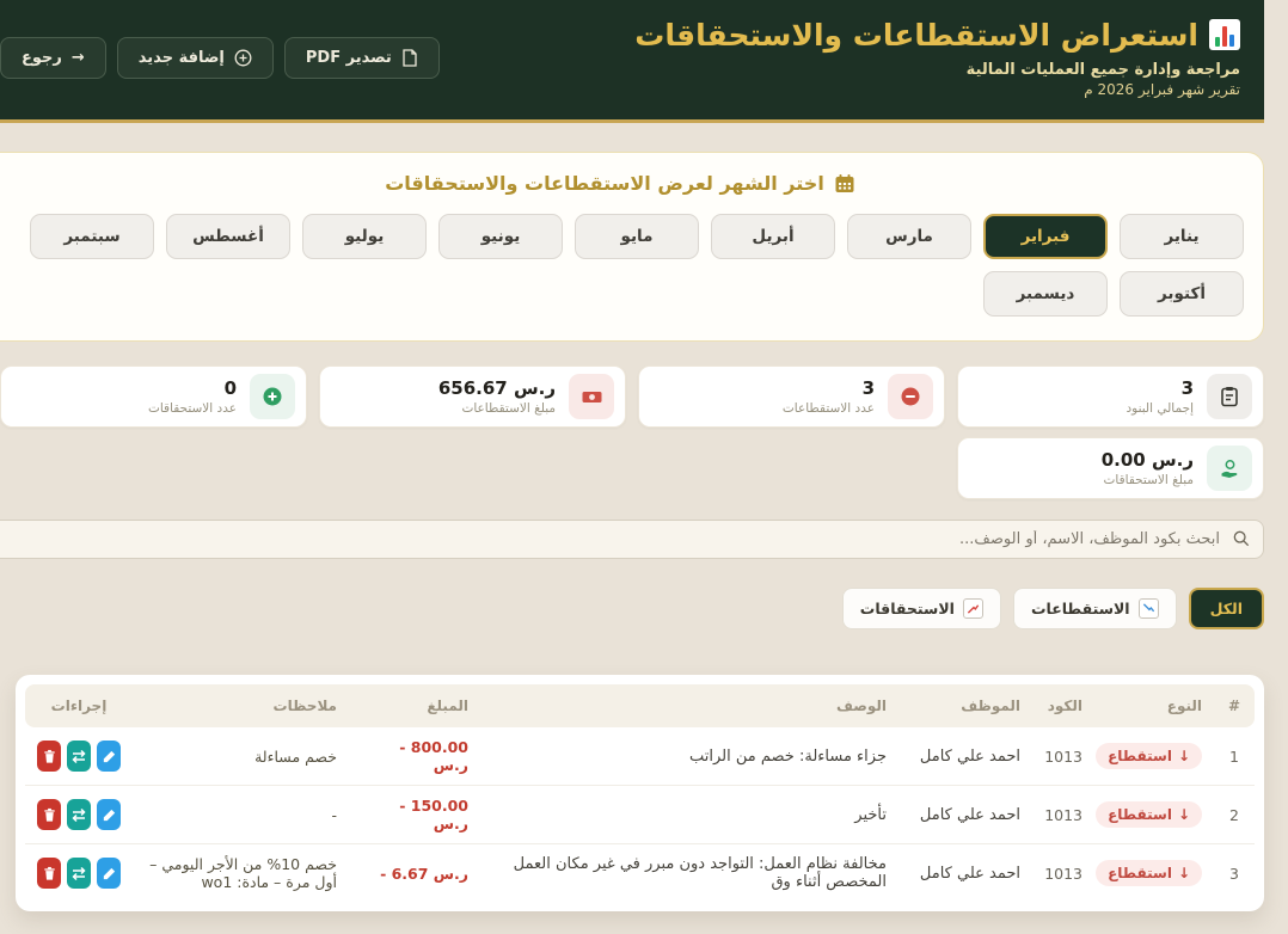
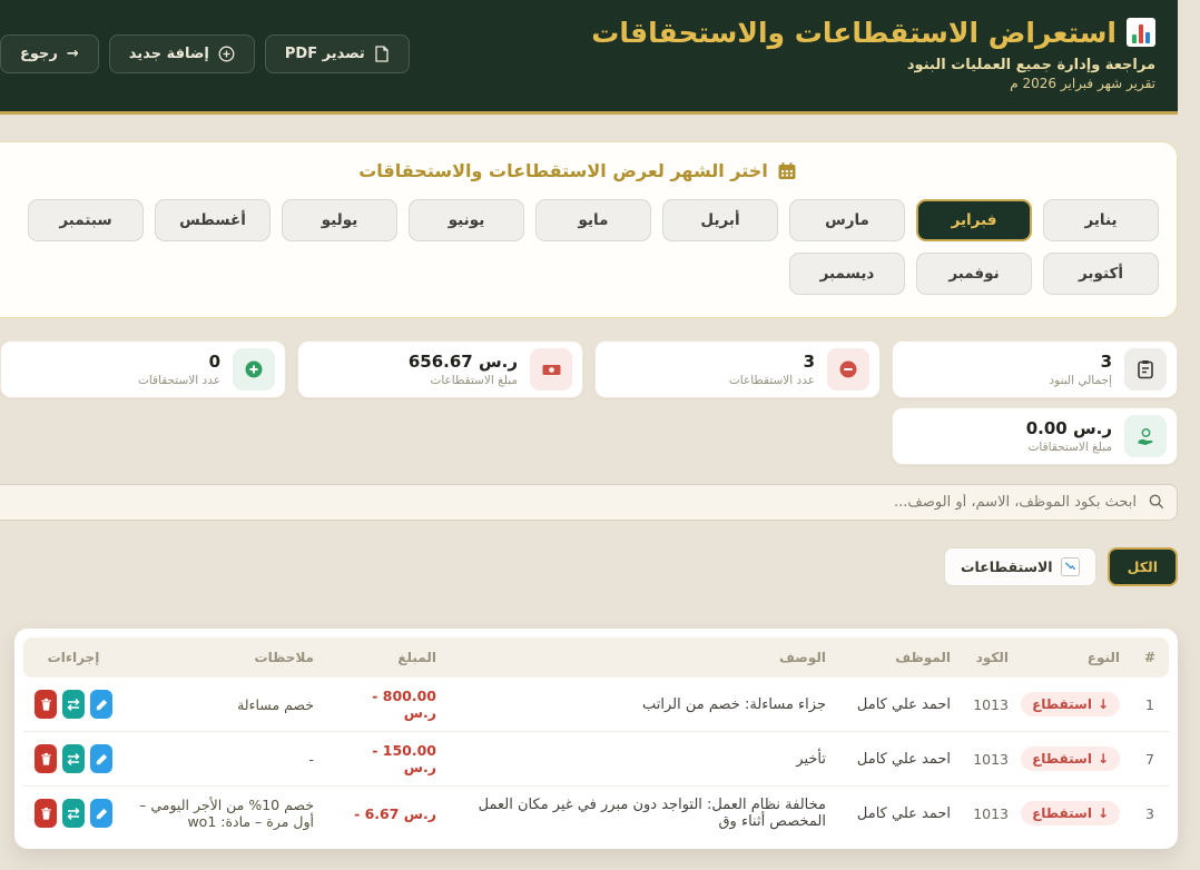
  استعراض الاستقطاعات والاستحقاقات
- مراجعة وإدارة جميع العمليات المالية
+ مراجعة وإدارة جميع العمليات البنود
  تقرير شهر فبراير 2026 م
  تصدير PDF
  إضافة جديد
  →
  رجوع
  اختر الشهر لعرض الاستقطاعات والاستحقاقات
  يناير
  فبراير
  مارس
  أبريل
  مايو
  يونيو
  يوليو
  أغسطس
  سبتمبر
  أكتوبر
+ نوفمبر
  ديسمبر
  3
  إجمالي البنود
  3
  عدد الاستقطاعات
  656.67 ر.س
  مبلغ الاستقطاعات
  0
  عدد الاستحقاقات
  0.00 ر.س
  مبلغ الاستحقاقات
  الكل
  الاستقطاعات
- الاستحقاقات
  #	النوع	الكود	الموظف	الوصف	المبلغ	ملاحظات	إجراءات
  1	↓ استقطاع	1013	احمد علي كامل	جزاء مساءلة: خصم من الراتب	- 800.00 ر.س	خصم مساءلة
- 2	↓ استقطاع	1013	احمد علي كامل	تأخير	- 150.00 ر.س	-
+ 7	↓ استقطاع	1013	احمد علي كامل	تأخير	- 150.00 ر.س	-
  3	↓ استقطاع	1013	احمد علي كامل	مخالفة نظام العمل: التواجد دون مبرر في غير مكان العمل المخصص أثناء وق	- 6.67 ر.س	خصم 10% من الأجر اليومي – أول مرة – مادة: wo1
